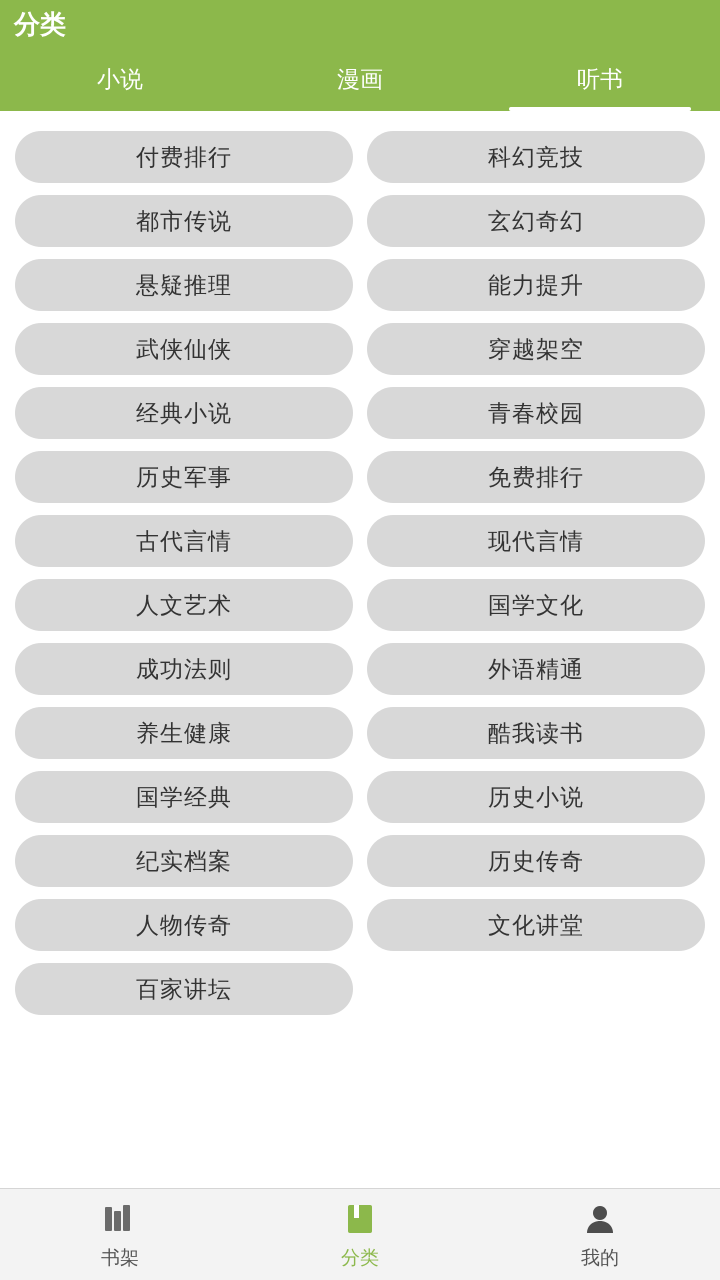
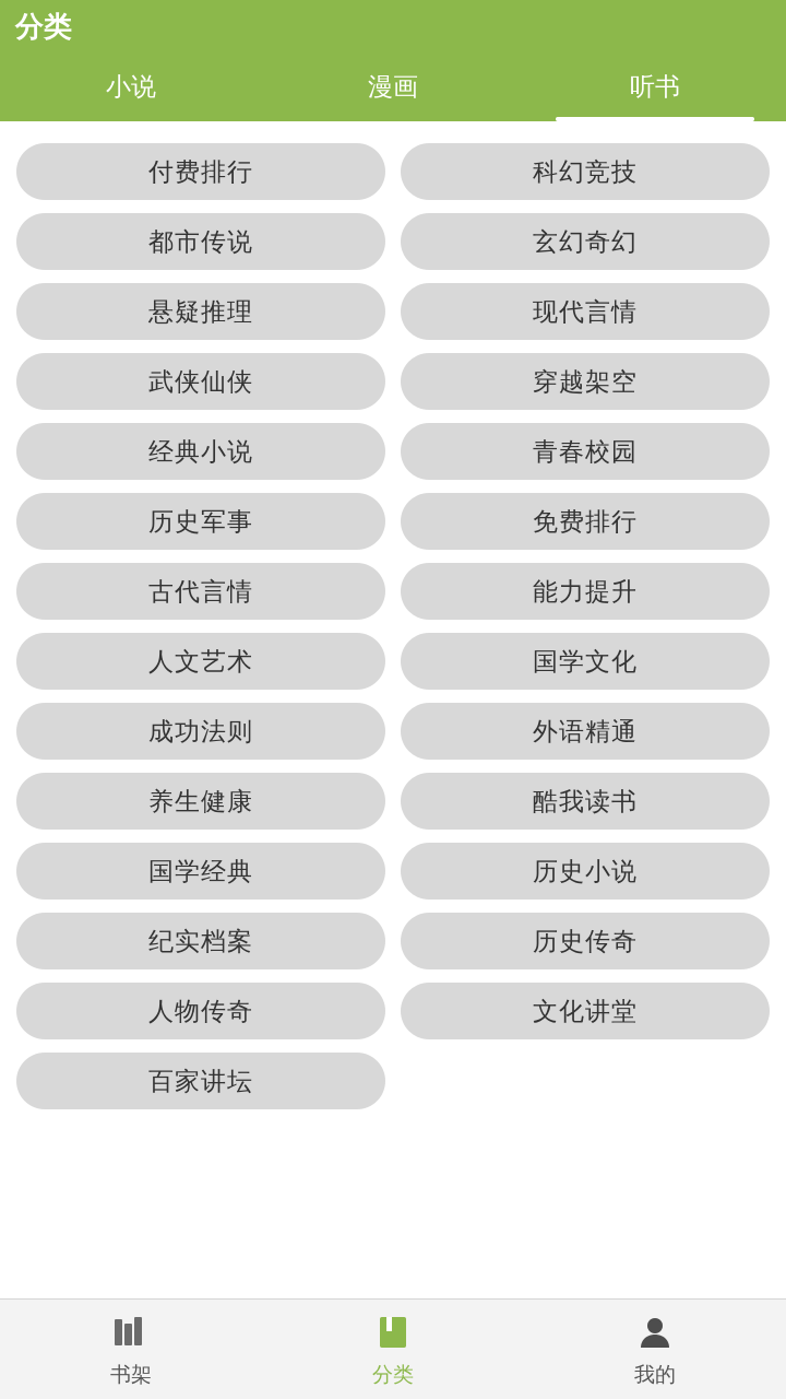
  分类
  小说
  漫画
  听书
  付费排行
  科幻竞技
  都市传说
  玄幻奇幻
  悬疑推理
- 能力提升
+ 现代言情
  武侠仙侠
  穿越架空
  经典小说
  青春校园
  历史军事
  免费排行
  古代言情
- 现代言情
+ 能力提升
  人文艺术
  国学文化
  成功法则
  外语精通
  养生健康
  酷我读书
  国学经典
  历史小说
  纪实档案
  历史传奇
  人物传奇
  文化讲堂
  百家讲坛
  书架
  分类
  我的
